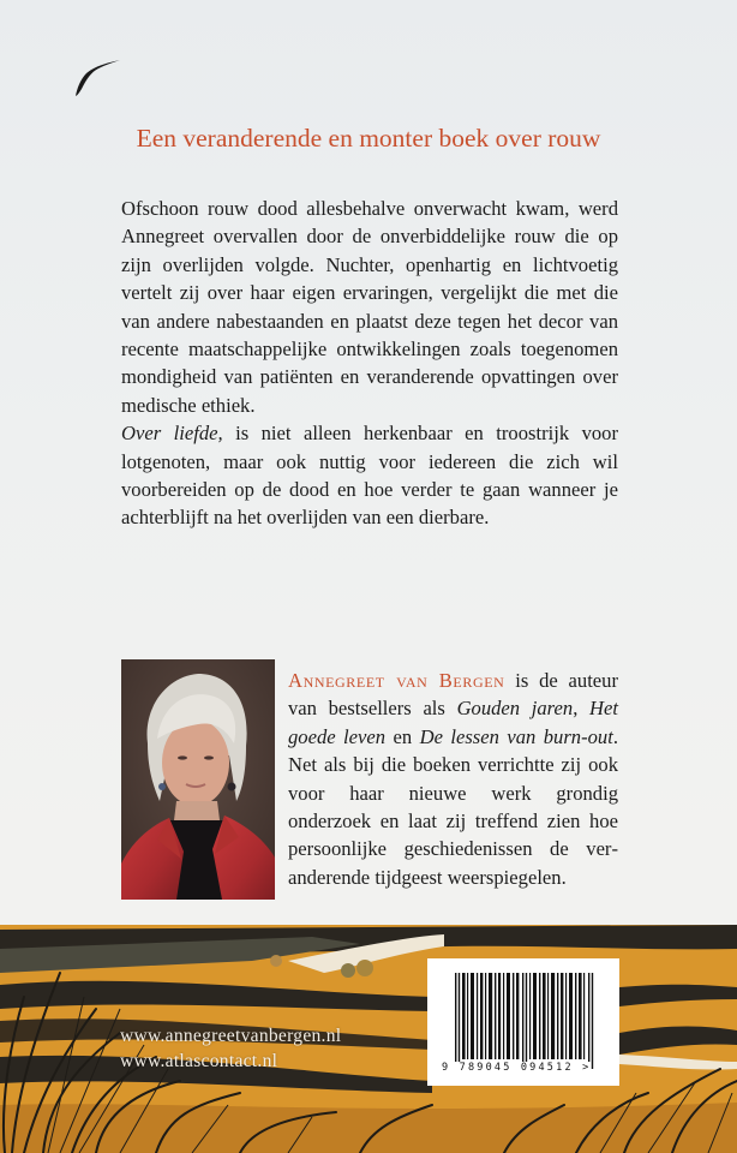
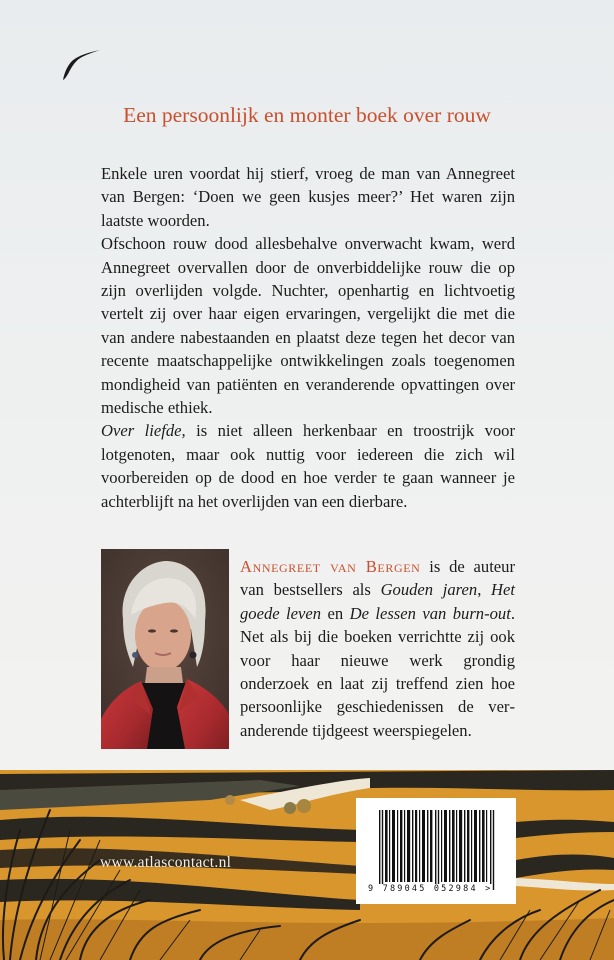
- Een veranderende en monter boek over rouw
+ Een persoonlijk en monter boek over rouw
+ Enkele uren voordat hij stierf, vroeg de man van Annegreet van Bergen: ‘Doen we geen kusjes meer?’ Het waren zijn laatste woorden.
  Ofschoon rouw dood allesbehalve onverwacht kwam, werd Annegreet overvallen door de onverbiddelijke rouw die op zijn overlijden volgde. Nuchter, openhartig en licht­voetig vertelt zij over haar eigen ervaringen, vergelijkt die met die van andere nabestaanden en plaatst deze tegen het decor van recente maatschappelijke ontwikkelingen zoals toegenomen mondigheid van patiënten en veranderende opvattingen over medische ethiek.
  Over liefde, is niet alleen herkenbaar en troostrijk voor lotgenoten, maar ook nuttig voor iedereen die zich wil voorbereiden op de dood en hoe verder te gaan wanneer je achterblijft na het overlijden van een dierbare.
  Annegreet van Bergen is de auteur van bestsellers als Gouden jaren, Het goede leven en De lessen van burn-out. Net als bij die boeken verrichtte zij ook voor haar nieuwe werk grondig onderzoek en laat zij treffend zien hoe persoonlijke geschiedenissen de ver­nderende tijdgeest weerspiegelen.
- www.annegreetvanbergen.nl
  www.atlascontact.nl
- 9 789045 094512 >
+ 9 789045 052984 >
